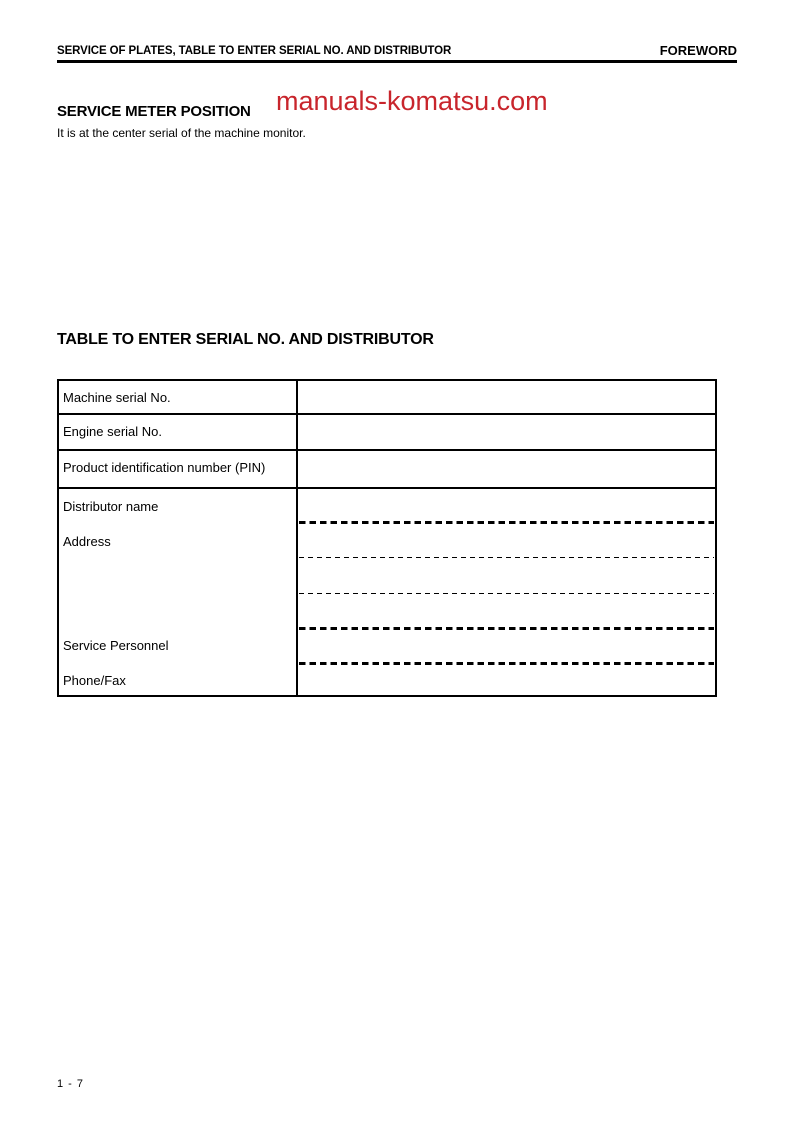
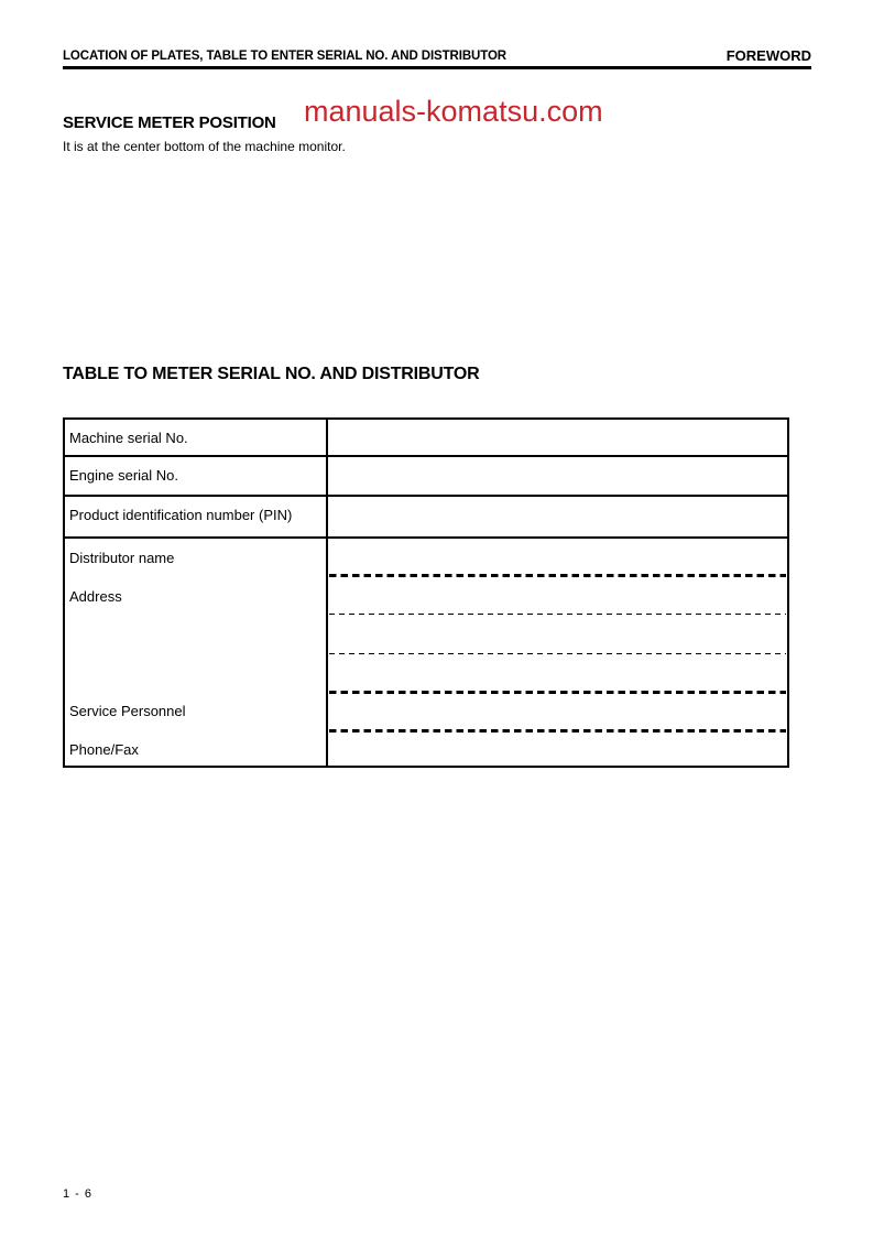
- SERVICE OF PLATES, TABLE TO ENTER SERIAL NO. AND DISTRIBUTOR
+ LOCATION OF PLATES, TABLE TO ENTER SERIAL NO. AND DISTRIBUTOR
  FOREWORD
  manuals-komatsu.com
  SERVICE METER POSITION
- It is at the center serial of the machine monitor.
+ It is at the center bottom of the machine monitor.
- TABLE TO ENTER SERIAL NO. AND DISTRIBUTOR
+ TABLE TO METER SERIAL NO. AND DISTRIBUTOR
  Machine serial No.
  Engine serial No.
  Product identification number (PIN)
  Distributor name
  Address
  Service Personnel
  Phone/Fax
- 1 - 7
+ 1 - 6
